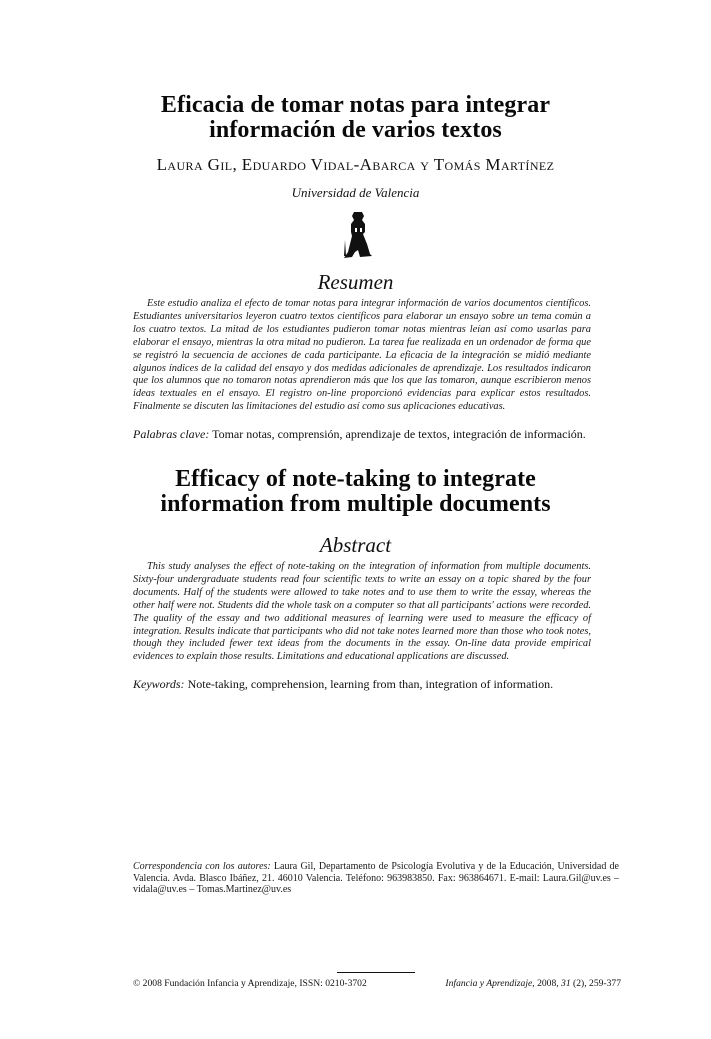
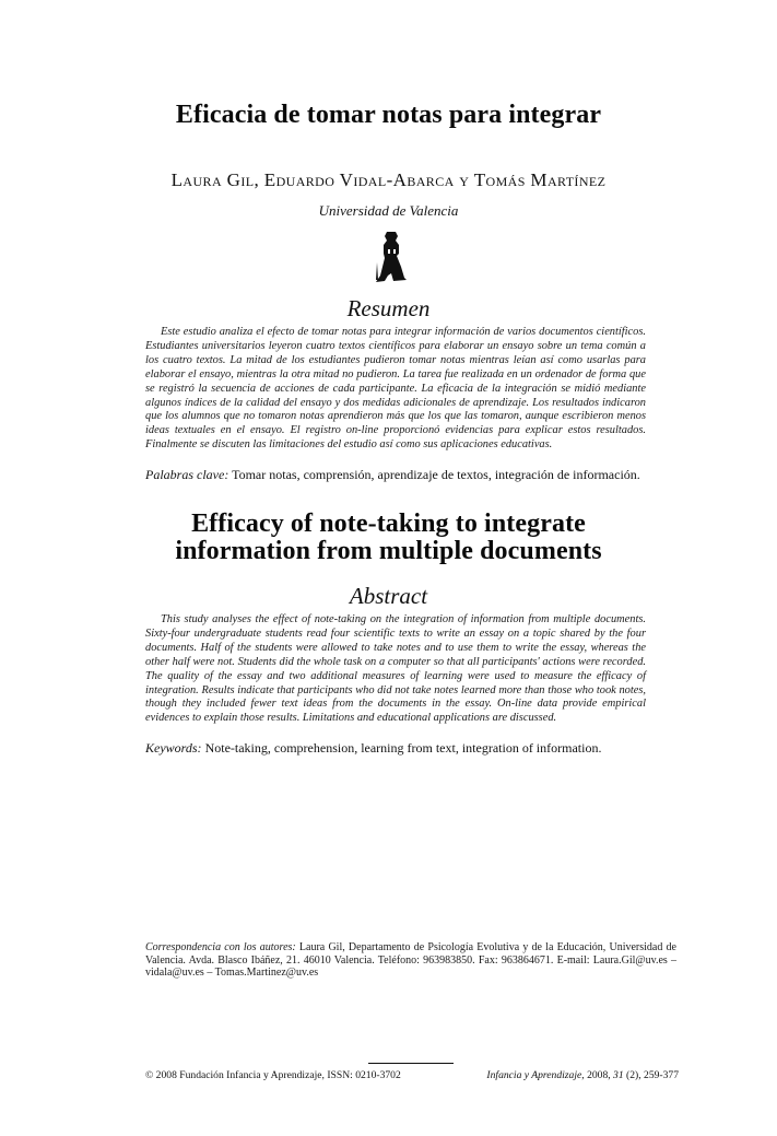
  Eficacia de tomar notas para integrar
- información de varios textos
  Laura Gil, Eduardo Vidal-Abarca y Tomás Martínez
  Universidad de Valencia
  Resumen
  Este estudio analiza el efecto de tomar notas para integrar información de varios documentos científicos. Estudiantes universitarios leyeron cuatro textos científicos para elaborar un ensayo sobre un tema común a los cuatro textos. La mitad de los estudiantes pudieron tomar notas mientras leían así como usarlas para elaborar el ensayo, mientras la otra mitad no pudieron. La tarea fue realizada en un ordenador de forma que se registró la secuencia de acciones de cada participante. La eficacia de la integración se midió mediante algunos índices de la calidad del ensayo y dos medidas adicionales de aprendizaje. Los resultados indicaron que los alumnos que no tomaron notas aprendieron más que los que las tomaron, aunque escribieron menos ideas textuales en el ensayo. El registro on-line proporcionó evidencias para explicar estos resultados. Finalmente se discuten las limitaciones del estudio así como sus aplicaciones educativas.
  Palabras clave: Tomar notas, comprensión, aprendizaje de textos, integración de información.
  Efficacy of note-taking to integrate
  information from multiple documents
  Abstract
  This study analyses the effect of note-taking on the integration of information from multiple documents. Sixty-four undergraduate students read four scientific texts to write an essay on a topic shared by the four documents. Half of the students were allowed to take notes and to use them to write the essay, whereas the other half were not. Students did the whole task on a computer so that all participants' actions were recorded. The quality of the essay and two additional measures of learning were used to measure the efficacy of integration. Results indicate that participants who did not take notes learned more than those who took notes, though they included fewer text ideas from the documents in the essay. On-line data provide empirical evidences to explain those results. Limitations and educational applications are discussed.
- Keywords: Note-taking, comprehension, learning from than, integration of information.
+ Keywords: Note-taking, comprehension, learning from text, integration of information.
  Correspondencia con los autores: Laura Gil, Departamento de Psicología Evolutiva y de la Educación, Universidad de Valencia. Avda. Blasco Ibáñez, 21. 46010 Valencia. Teléfono: 963983850. Fax: 963864671. E-mail: Laura.Gil@uv.es – vidala@uv.es – Tomas.Martinez@uv.es
  © 2008 Fundación Infancia y Aprendizaje, ISSN: 0210-3702
  Infancia y Aprendizaje, 2008, 31 (2), 259-377
